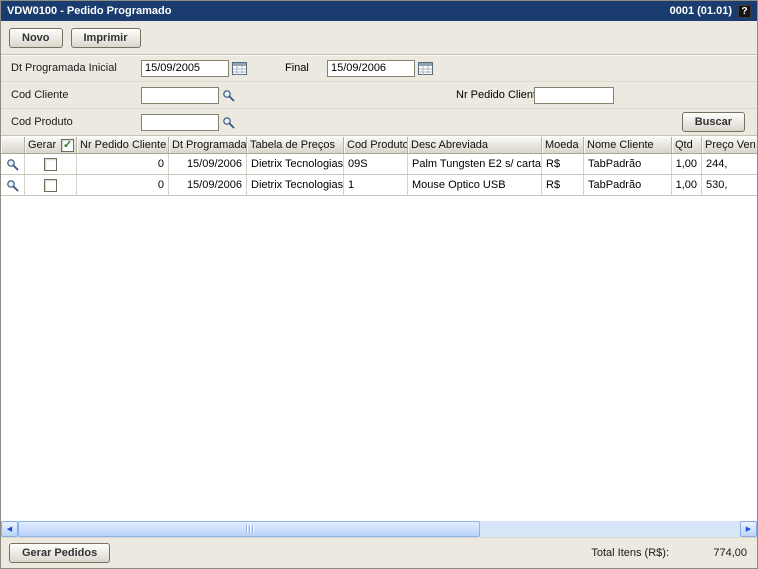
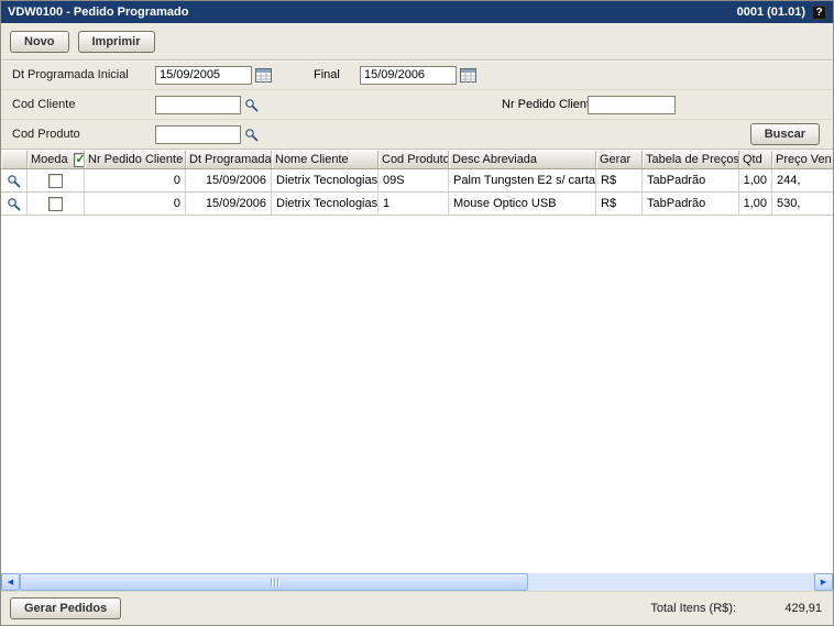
  VDW0100 - Pedido Programado
  0001 (01.01)
  ?
  Novo
  Imprimir
  Dt Programada Inicial
  15/09/2005
  Final
  15/09/2006
  Cod Cliente
  Nr Pedido Clien
  Cod Produto
  Buscar
- Gerar
+ Moeda
  Nr Pedido Cliente
  Dt Programada
- Tabela de Preços
+ Nome Cliente
  Cod Produto
  Desc Abreviada
- Moeda
+ Gerar
- Nome Cliente
+ Tabela de Preços
  Qtd
  Preço Ven
  0
  15/09/2006
  Dietrix Tecnologias
  09S
  Palm Tungsten E2 s/ carta
  R$
  TabPadrão
  1,00
  244,
  0
  15/09/2006
  Dietrix Tecnologias
  1
  Mouse Optico USB
  R$
  TabPadrão
  1,00
  530,
  Gerar Pedidos
  Total Itens (R$):
- 774,00
+ 429,91
